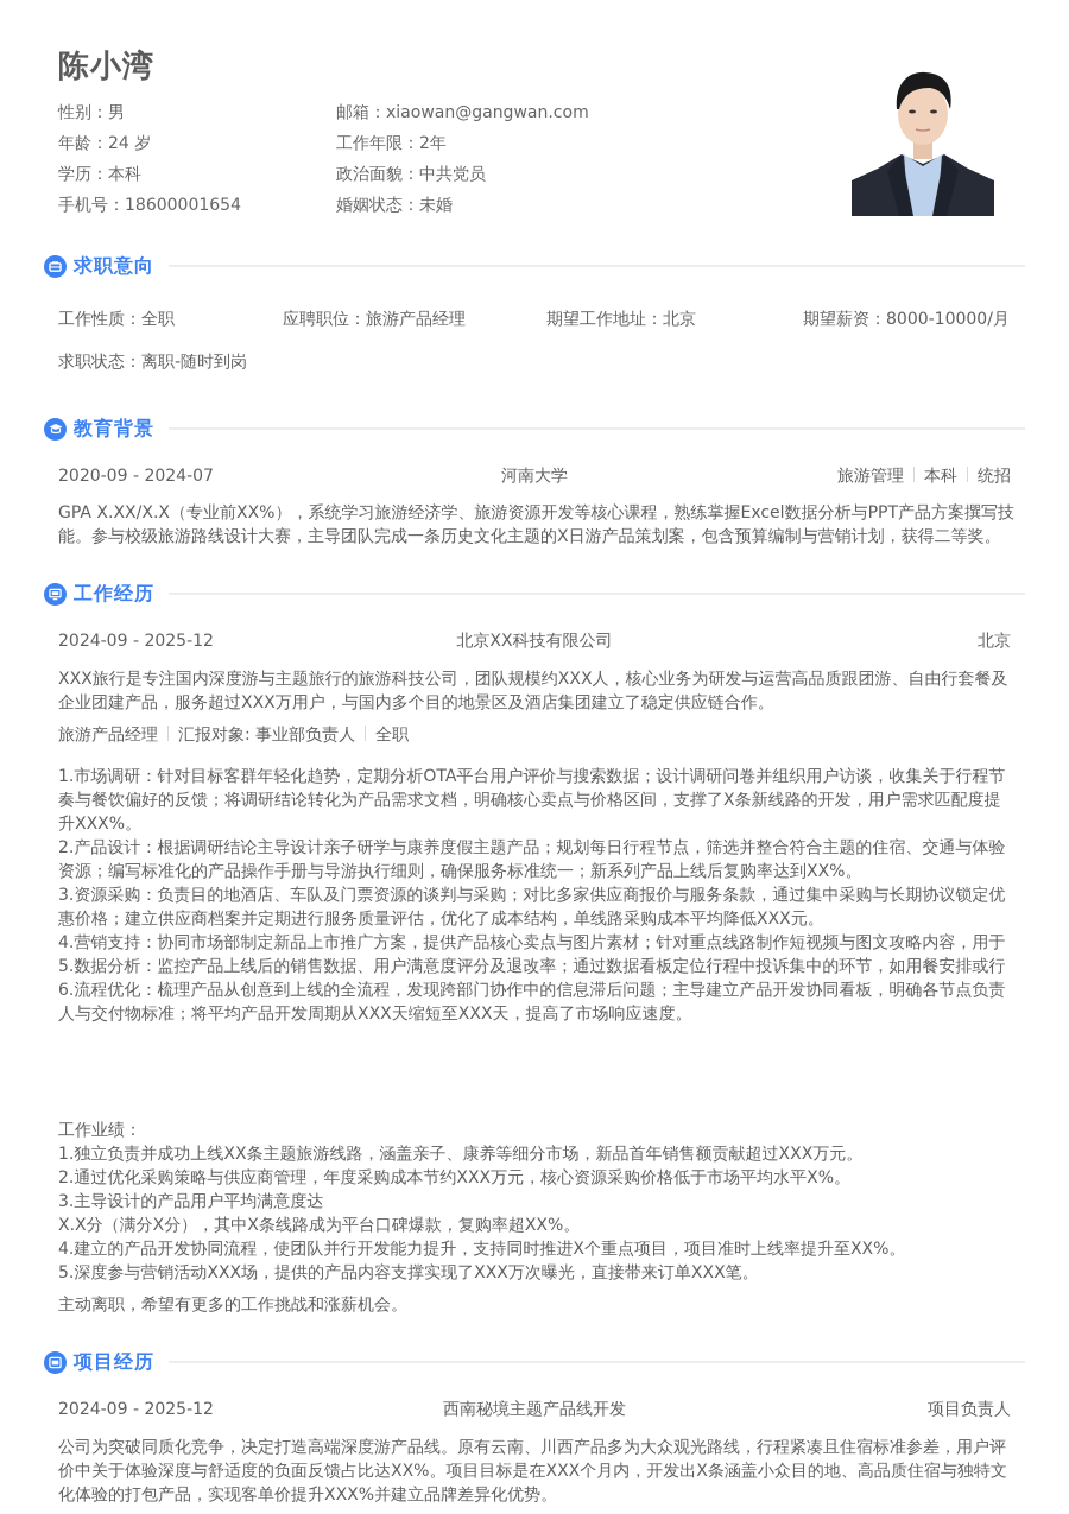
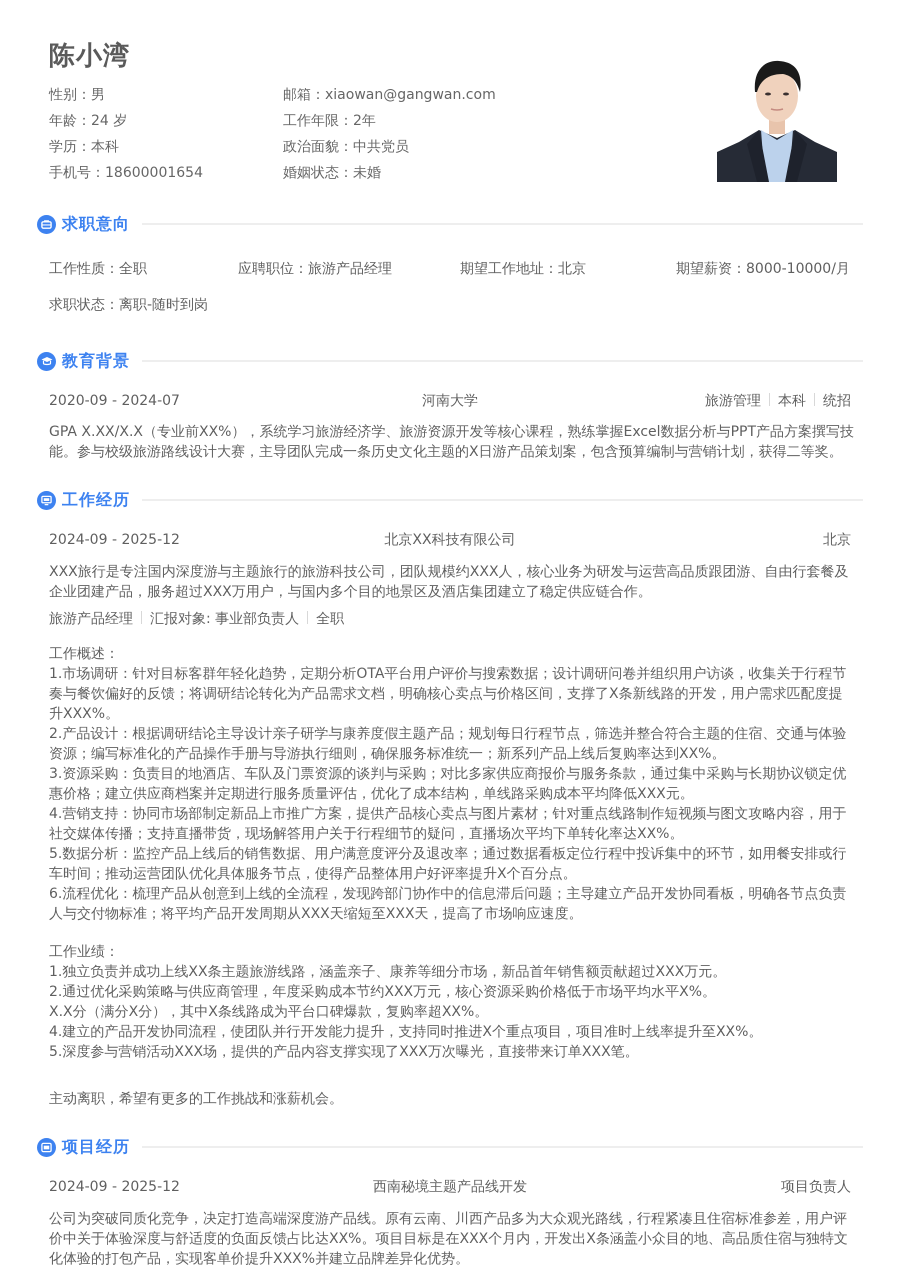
  陈小湾
  性别：男
  年龄：24 岁
  学历：本科
  手机号：18600001654
  邮箱：xiaowan@gangwan.com
  工作年限：2年
  政治面貌：中共党员
  婚姻状态：未婚
  求职意向
  工作性质：全职
  应聘职位：旅游产品经理
  期望工作地址：北京
  期望薪资：8000-10000/月
  求职状态：离职-随时到岗
  教育背景
  2020-09 - 2024-07
  河南大学
  旅游管理 本科 统招
  GPA X.XX/X.X（专业前XX%），系统学习旅游经济学、旅游资源开发等核心课程，熟练掌握Excel数据分析与PPT产品方案撰写技
  能。参与校级旅游路线设计大赛，主导团队完成一条历史文化主题的X日游产品策划案，包含预算编制与营销计划，获得二等奖。
  工作经历
  2024-09 - 2025-12
  北京XX科技有限公司
  北京
  XXX旅行是专注国内深度游与主题旅行的旅游科技公司，团队规模约XXX人，核心业务为研发与运营高品质跟团游、自由行套餐及
  企业团建产品，服务超过XXX万用户，与国内多个目的地景区及酒店集团建立了稳定供应链合作。
  旅游产品经理 汇报对象: 事业部负责人 全职
+ 工作概述：
  1.市场调研：针对目标客群年轻化趋势，定期分析OTA平台用户评价与搜索数据；设计调研问卷并组织用户访谈，收集关于行程节
  奏与餐饮偏好的反馈；将调研结论转化为产品需求文档，明确核心卖点与价格区间，支撑了X条新线路的开发，用户需求匹配度提
  升XXX%。
  2.产品设计：根据调研结论主导设计亲子研学与康养度假主题产品；规划每日行程节点，筛选并整合符合主题的住宿、交通与体验
  资源；编写标准化的产品操作手册与导游执行细则，确保服务标准统一；新系列产品上线后复购率达到XX%。
  3.资源采购：负责目的地酒店、车队及门票资源的谈判与采购；对比多家供应商报价与服务条款，通过集中采购与长期协议锁定优
  惠价格；建立供应商档案并定期进行服务质量评估，优化了成本结构，单线路采购成本平均降低XXX元。
  4.营销支持：协同市场部制定新品上市推广方案，提供产品核心卖点与图片素材；针对重点线路制作短视频与图文攻略内容，用于
+ 社交媒体传播；支持直播带货，现场解答用户关于行程细节的疑问，直播场次平均下单转化率达XX%。
  5.数据分析：监控产品上线后的销售数据、用户满意度评分及退改率；通过数据看板定位行程中投诉集中的环节，如用餐安排或行
+ 车时间；推动运营团队优化具体服务节点，使得产品整体用户好评率提升X个百分点。
  6.流程优化：梳理产品从创意到上线的全流程，发现跨部门协作中的信息滞后问题；主导建立产品开发协同看板，明确各节点负责
  人与交付物标准；将平均产品开发周期从XXX天缩短至XXX天，提高了市场响应速度。
  工作业绩：
  1.独立负责并成功上线XX条主题旅游线路，涵盖亲子、康养等细分市场，新品首年销售额贡献超过XXX万元。
  2.通过优化采购策略与供应商管理，年度采购成本节约XXX万元，核心资源采购价格低于市场平均水平X%。
- 3.主导设计的产品用户平均满意度达
  X.X分（满分X分），其中X条线路成为平台口碑爆款，复购率超XX%。
  4.建立的产品开发协同流程，使团队并行开发能力提升，支持同时推进X个重点项目，项目准时上线率提升至XX%。
  5.深度参与营销活动XXX场，提供的产品内容支撑实现了XXX万次曝光，直接带来订单XXX笔。
  主动离职，希望有更多的工作挑战和涨薪机会。
  项目经历
  2024-09 - 2025-12
  西南秘境主题产品线开发
  项目负责人
  公司为突破同质化竞争，决定打造高端深度游产品线。原有云南、川西产品多为大众观光路线，行程紧凑且住宿标准参差，用户评
  价中关于体验深度与舒适度的负面反馈占比达XX%。项目目标是在XXX个月内，开发出X条涵盖小众目的地、高品质住宿与独特文
  化体验的打包产品，实现客单价提升XXX%并建立品牌差异化优势。
